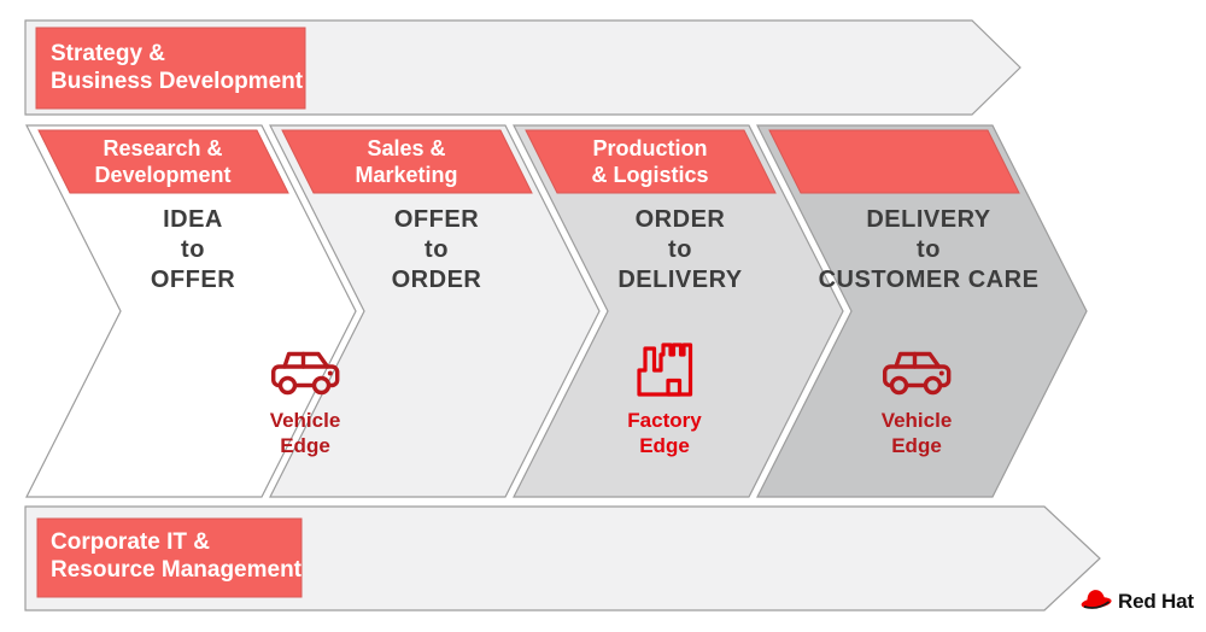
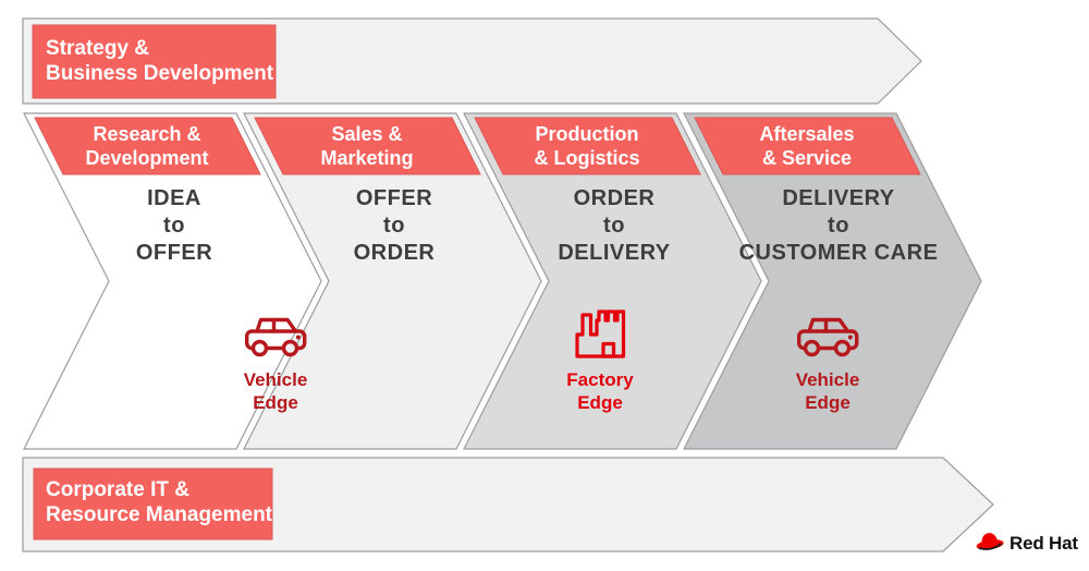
  Strategy &
  Business Development
  Corporate IT &
  Resource Management
  Research &
  Development
  Sales &
  Marketing
  Production
  & Logistics
+ Aftersales
+ & Service
  IDEA
  to
  OFFER
  OFFER
  to
  ORDER
  ORDER
  to
  DELIVERY
  DELIVERY
  to
  CUSTOMER CARE
  Vehicle
  Edge
  Factory
  Edge
  Vehicle
  Edge
  Red Hat
